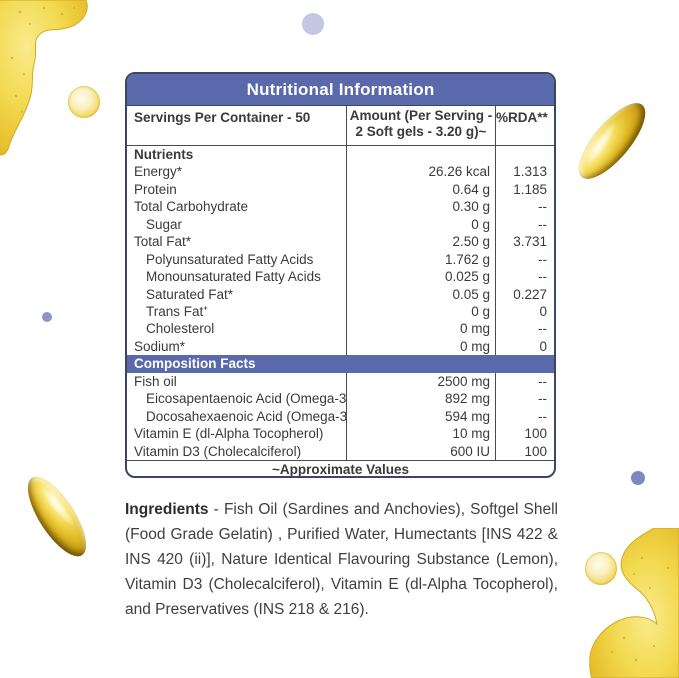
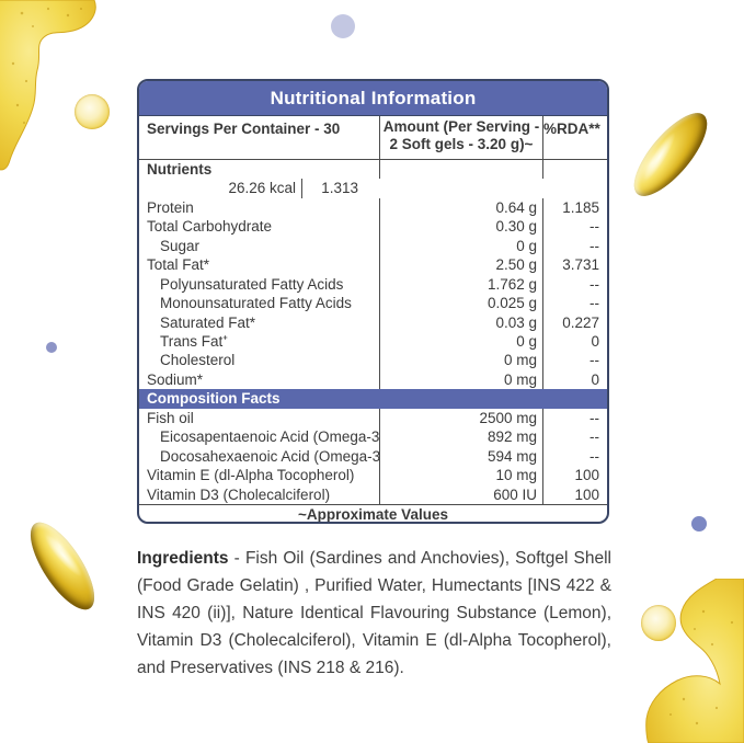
  Nutritional Information
- Servings Per Container - 50
+ Servings Per Container - 30
  Amount (Per Serving -
  2 Soft gels - 3.20 g)~
  %RDA**
  Nutrients
- Energy*
  26.26 kcal
  1.313
  Protein
  0.64 g
  1.185
  Total Carbohydrate
  0.30 g
  --
  Sugar
  0 g
  --
  Total Fat*
  2.50 g
  3.731
  Polyunsaturated Fatty Acids
  1.762 g
  --
  Monounsaturated Fatty Acids
  0.025 g
  --
  Saturated Fat*
- 0.05 g
+ 0.03 g
  0.227
  Trans Fat⁺
  0 g
  0
  Cholesterol
  0 mg
  --
  Sodium*
  0 mg
  0
  Composition Facts
  Fish oil
  2500 mg
  --
  Eicosapentaenoic Acid (Omega-3
  892 mg
  --
  Docosahexaenoic Acid (Omega-3
  594 mg
  --
  Vitamin E (dl-Alpha Tocopherol)
  10 mg
  100
  Vitamin D3 (Cholecalciferol)
  600 IU
  100
  ~Approximate Values
  Ingredients - Fish Oil (Sardines and Anchovies), Softgel Shell (Food Grade Gelatin) , Purified Water, Humectants [INS 422 & INS 420 (ii)], Nature Identical Flavouring Substance (Lemon), Vitamin D3 (Cholecalciferol), Vitamin E (dl-Alpha Tocopherol), and Preservatives (INS 218 & 216).
